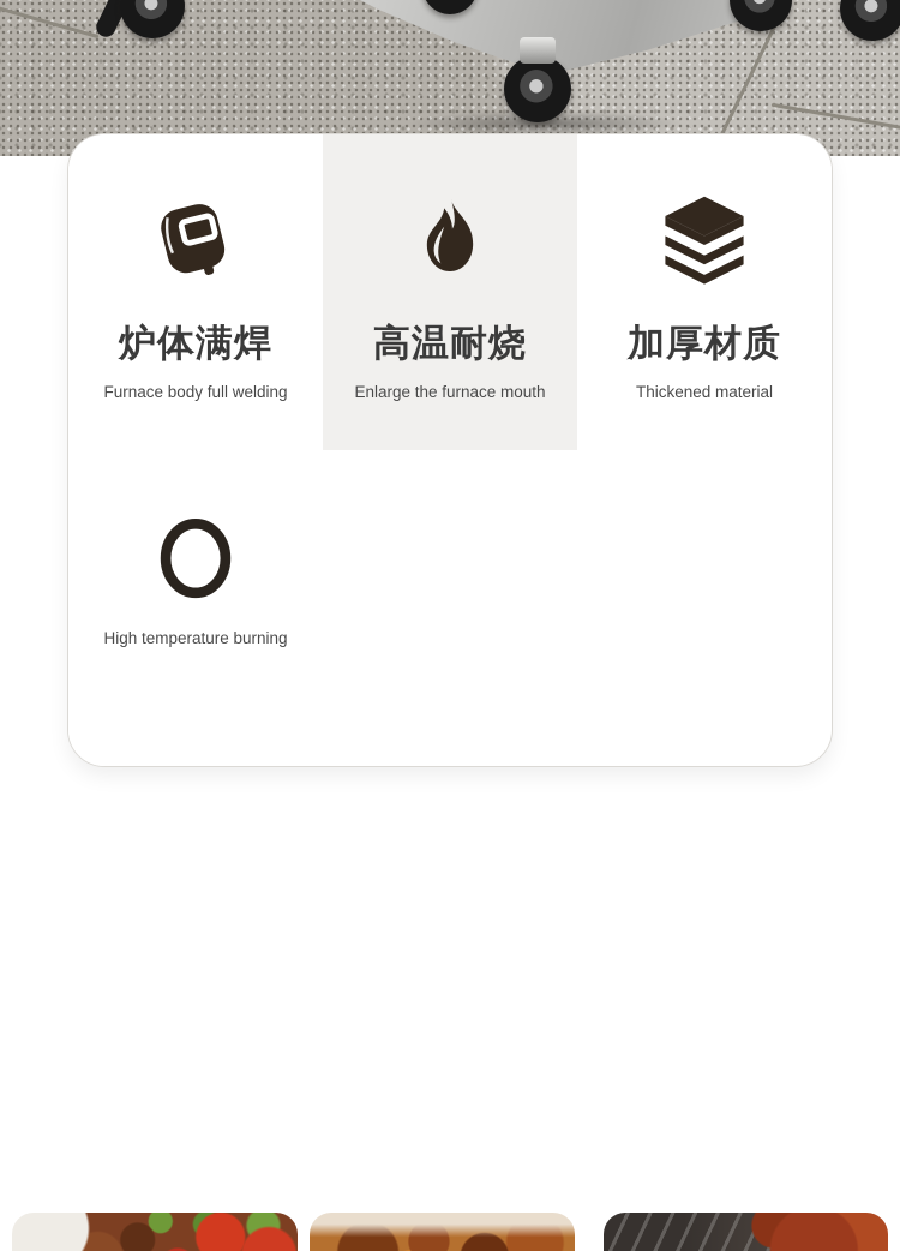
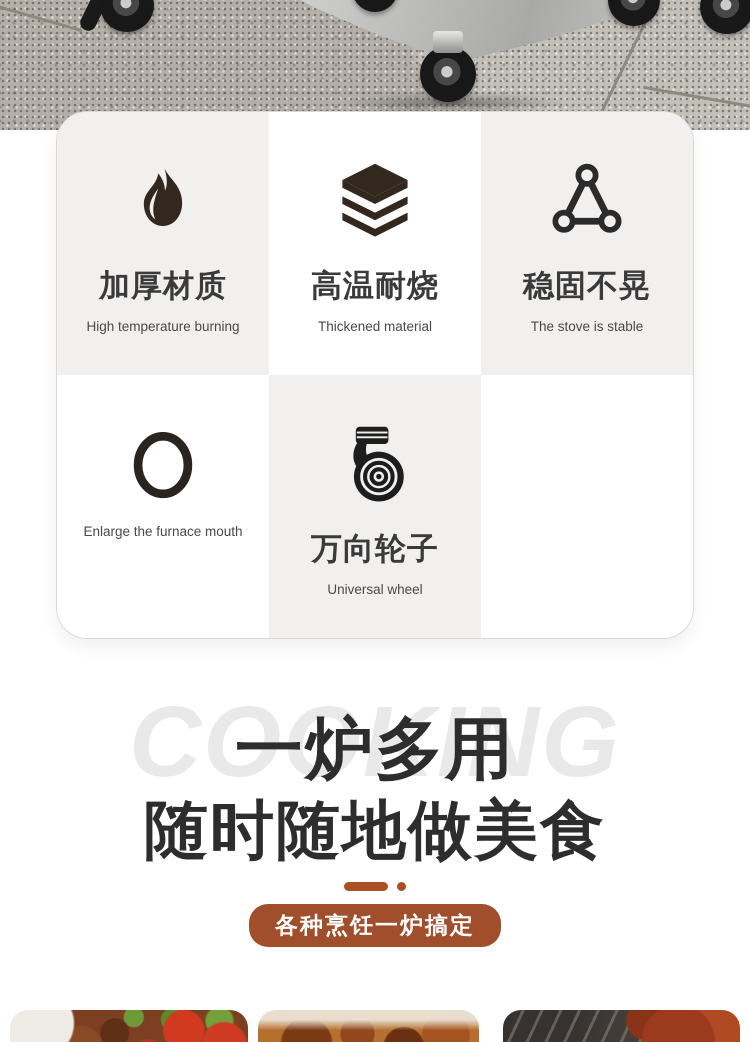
- 炉体满焊
- Furnace body full welding
- 高温耐烧
+ 加厚材质
- Enlarge the furnace mouth
+ High temperature burning
- 加厚材质
+ 高温耐烧
  Thickened material
+ 稳固不晃
+ The stove is stable
- High temperature burning
+ Enlarge the furnace mouth
+ 万向轮子
+ Universal wheel
+ COOKING
+ 一炉多用
+ 随时随地做美食
+ 各种烹饪一炉搞定
